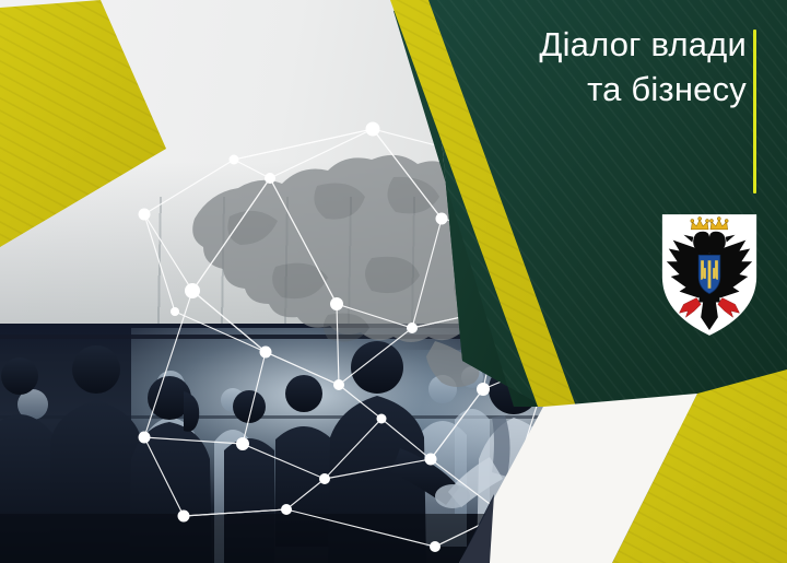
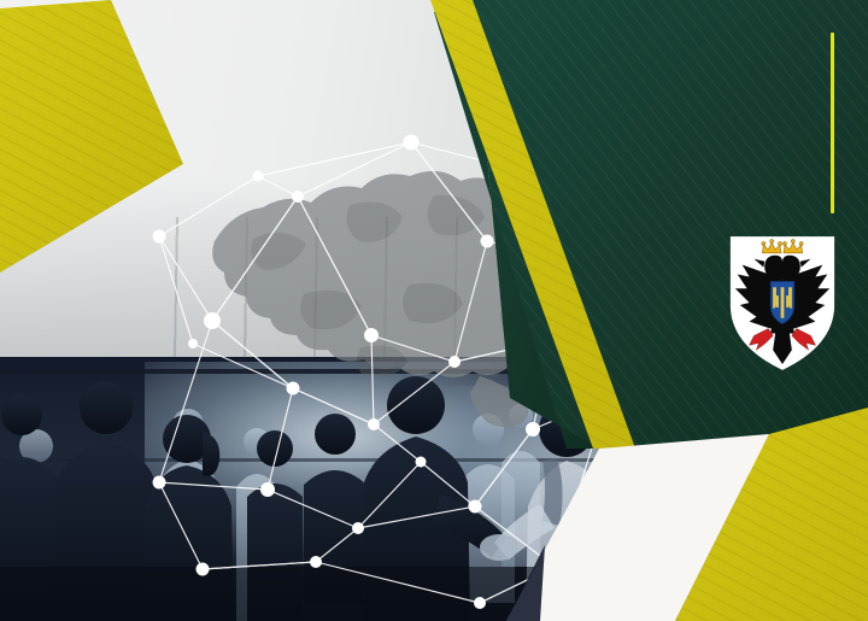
- Діалог влади
- та бізнесу
